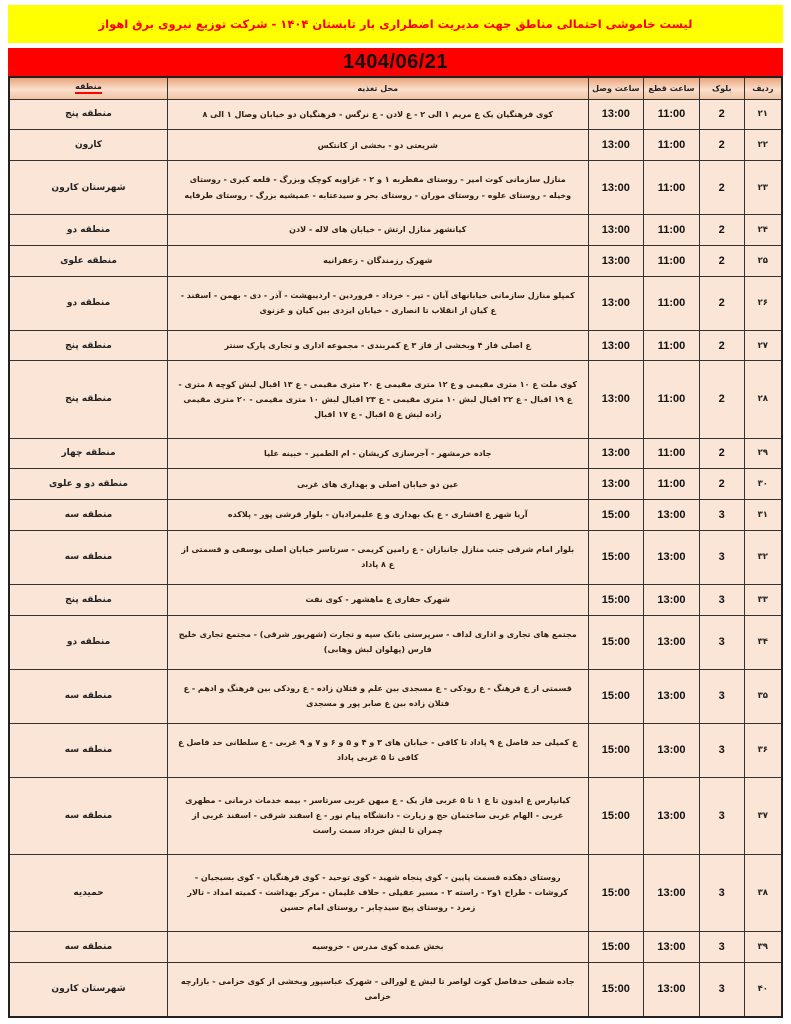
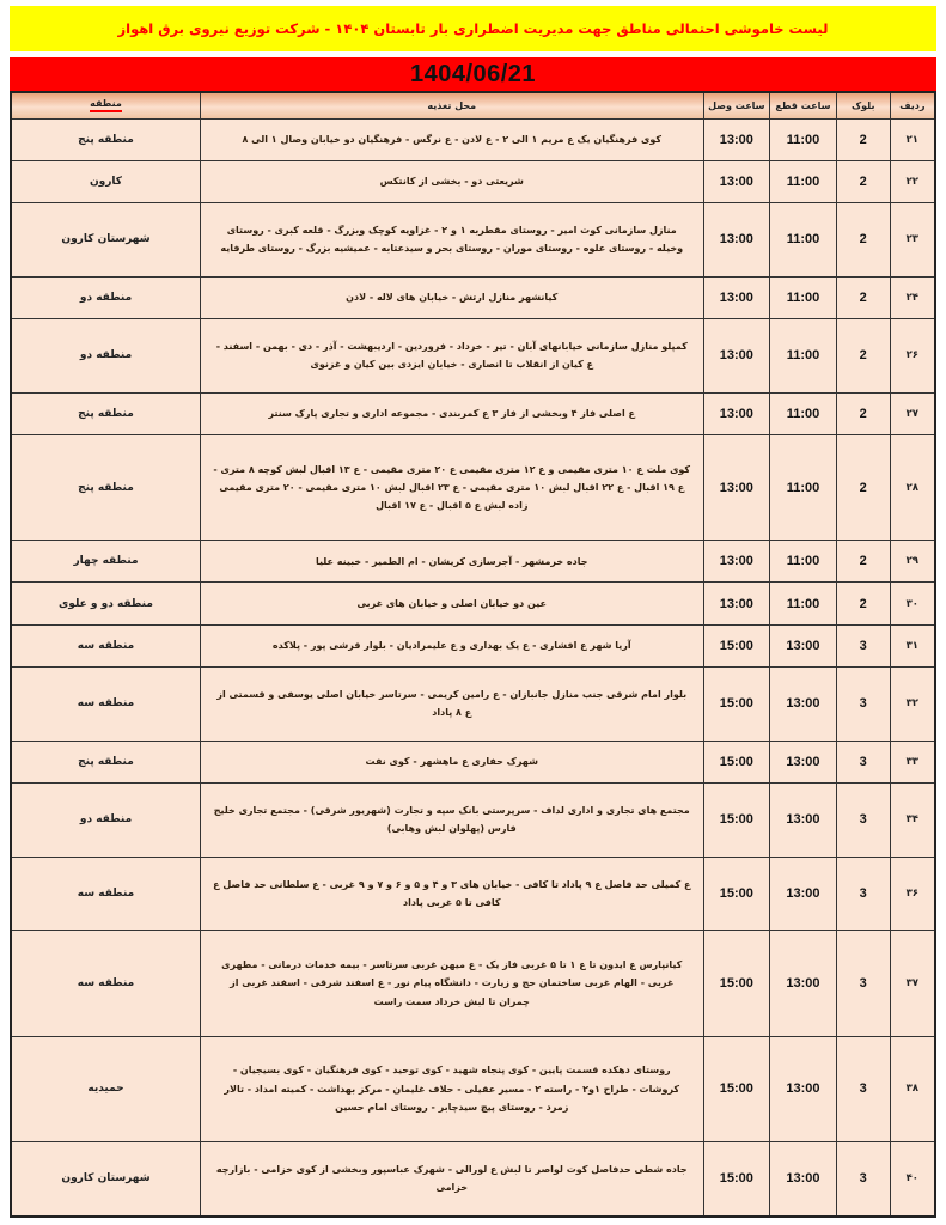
  لیست خاموشی احتمالی مناطق جهت مدیریت اضطراری بار تابستان ۱۴۰۴ - شرکت توزیع نیروی برق اهواز
  1404/06/21
  ردیف	بلوک	ساعت قطع	ساعت وصل	محل تغذیه	منطقه
  ۲۱	2	11:00	13:00	کوی فرهنگیان یک ع مریم ۱ الی ۲ - ع لادن - ع نرگس - فرهنگیان دو خیابان وصال ۱ الی ۸	منطقه پنج
  ۲۲	2	11:00	13:00	شریعتی دو - بخشی از کانتکس	کارون
  ۲۳	2	11:00	13:00	منازل سازمانی کوت امیر - روستای مقطربه ۱ و ۲ - غزاویه کوچک وبزرگ - قلعه کبری - روستای وخیله - روستای علوه - روستای موران - روستای بحر و سیدعتابه - عمیشیه بزرگ - روستای طرفایه	شهرستان کارون
  ۲۴	2	11:00	13:00	کیانشهر منازل ارتش - خیابان های لاله - لادن	منطقه دو
- ۲۵	2	11:00	13:00	شهرک رزمندگان - زعفرانیه	منطقه علوی
  ۲۶	2	11:00	13:00	کمپلو منازل سازمانی خیابانهای آبان - تیر - خرداد - فروردین - اردیبهشت - آذر - دی - بهمن - اسفند - ع کیان از انقلاب تا انصاری - خیابان ایزدی بین کیان و غزنوی	منطقه دو
  ۲۷	2	11:00	13:00	ع اصلی فاز ۴ وبخشی از فاز ۳ ع کمربندی - مجموعه اداری و تجاری پارک سنتر	منطقه پنج
  ۲۸	2	11:00	13:00	کوی ملت ع ۱۰ متری مقیمی و ع ۱۲ متری مقیمی ع ۲۰ متری مقیمی - ع ۱۳ اقبال لبش کوچه ۸ متری - ع ۱۹ اقبال - ع ۲۲ اقبال لبش ۱۰ متری مقیمی - ع ۲۳ اقبال لبش ۱۰ متری مقیمی - ۲۰ متری مقیمی زاده لبش ع ۵ اقبال - ع ۱۷ اقبال	منطقه پنج
  ۲۹	2	11:00	13:00	جاده خرمشهر - آجرسازی کریشان - ام الطمیر - خبینه علیا	منطقه چهار
- ۳۰	2	11:00	13:00	عین دو خیابان اصلی و بهداری های غربی	منطقه دو و علوی
+ ۳۰	2	11:00	13:00	عین دو خیابان اصلی و خیابان های غربی	منطقه دو و علوی
  ۳۱	3	13:00	15:00	آریا شهر ع افشاری - ع یک بهداری و ع علیمرادیان - بلوار قرشی پور - پلاکده	منطقه سه
  ۳۲	3	13:00	15:00	بلوار امام شرقی جنب منازل جانبازان - ع رامین کریمی - سرتاسر خیابان اصلی یوسفی و قسمتی از ع ۸ پاداد	منطقه سه
  ۳۳	3	13:00	15:00	شهرک حفاری ع ماهشهر - کوی نفت	منطقه پنج
  ۳۴	3	13:00	15:00	مجتمع های تجاری و اداری لداف - سرپرستی بانک سپه و تجارت (شهریور شرقی) - مجتمع تجاری خلیج فارس (پهلوان لبش وهابی)	منطقه دو
- ۳۵	3	13:00	15:00	قسمتی از ع فرهنگ - ع رودکی - ع مسجدی بین علم و فتلان زاده - ع رودکی بین فرهنگ و ادهم - ع فتلان زاده بین ع صابر پور و مسجدی	منطقه سه
  ۳۶	3	13:00	15:00	ع کمیلی حد فاصل ع ۹ پاداد تا کافی - خیابان های ۳ و ۴ و ۵ و ۶ و ۷ و ۹ غربی - ع سلطانی حد فاصل ع کافی تا ۵ غربی پاداد	منطقه سه
  ۳۷	3	13:00	15:00	کیانپارس ع ایدون تا ع ۱ تا ۵ غربی فاز یک - ع میهن غربی سرتاسر - بیمه خدمات درمانی - مطهری غربی - الهام غربی ساختمان حج و زیارت - دانشگاه پیام نور - ع اسفند شرقی - اسفند غربی از چمران تا لبش خرداد سمت راست	منطقه سه
  ۳۸	3	13:00	15:00	روستای دهکده قسمت پایین - کوی پنجاه شهید - کوی توحید - کوی فرهنگیان - کوی بسیجیان - کروشات - طراح ۱و۲ - راسته ۲ - مسیر عقیلی - حلاف غلیمان - مرکز بهداشت - کمیته امداد - تالار زمرد - روستای پیچ سیدچابر - روستای امام حسین	حمیدیه
- ۳۹	3	13:00	15:00	بخش عمده کوی مدرس - خروسیه	منطقه سه
  ۴۰	3	13:00	15:00	جاده شطی حدفاصل کوت لواصر تا لبش ع لورالی - شهرک عباسپور وبخشی از کوی خزامی - بازارچه خزامی	شهرستان کارون
